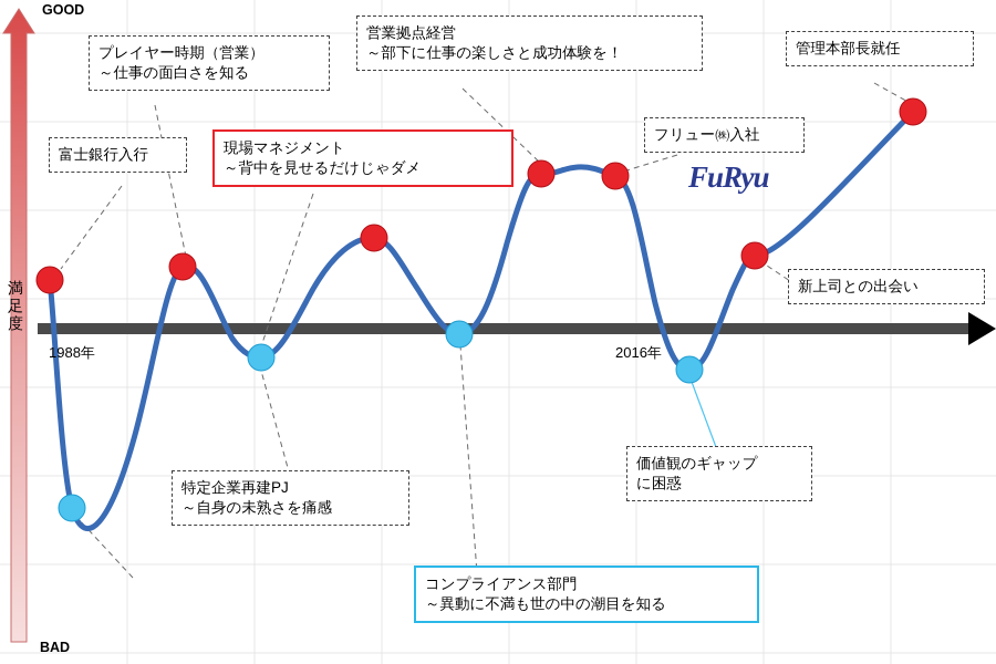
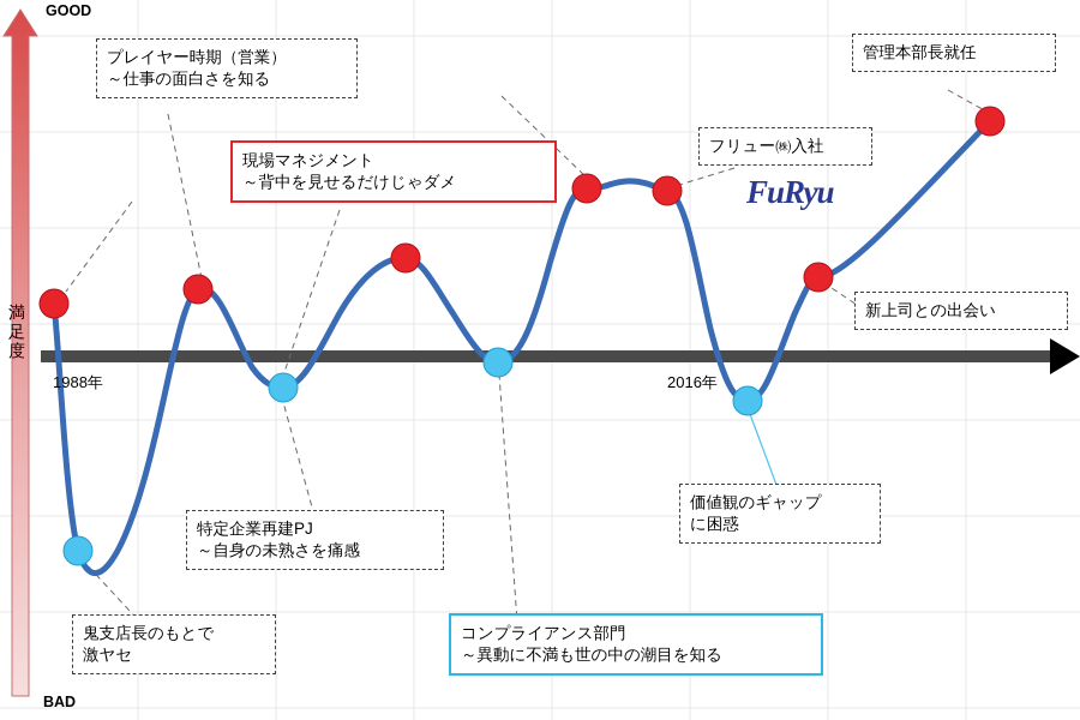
  GOOD
  BAD
  満
  足
  度
  1988年
  2016年
  FuRyu
- 富士銀行入行
  プレイヤー時期（営業）
  ～仕事の面白さを知る
  現場マネジメント
  ～背中を見せるだけじゃダメ
- 営業拠点経営
- ～部下に仕事の楽しさと成功体験を！
  フリュー㈱入社
  管理本部長就任
  新上司との出会い
+ 鬼支店長のもとで
+ 激ヤセ
  特定企業再建PJ
  ～自身の未熟さを痛感
  コンプライアンス部門
  ～異動に不満も世の中の潮目を知る
  価値観のギャップ
  に困惑
